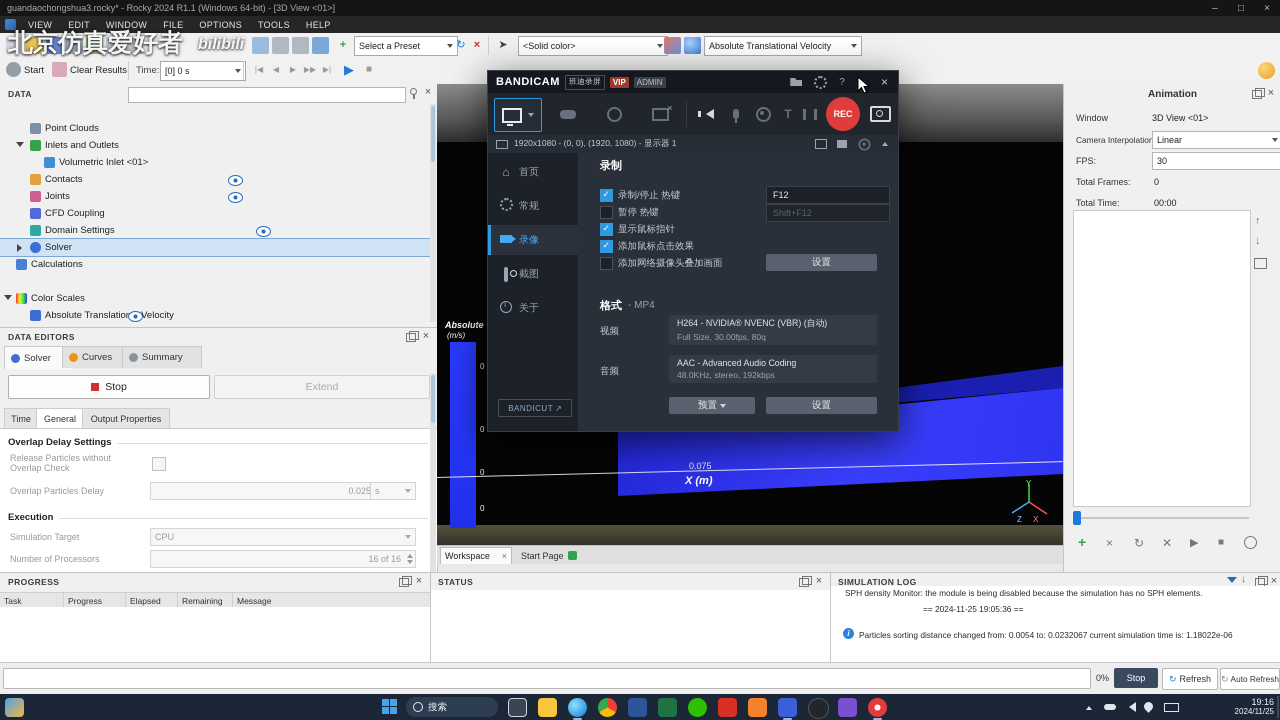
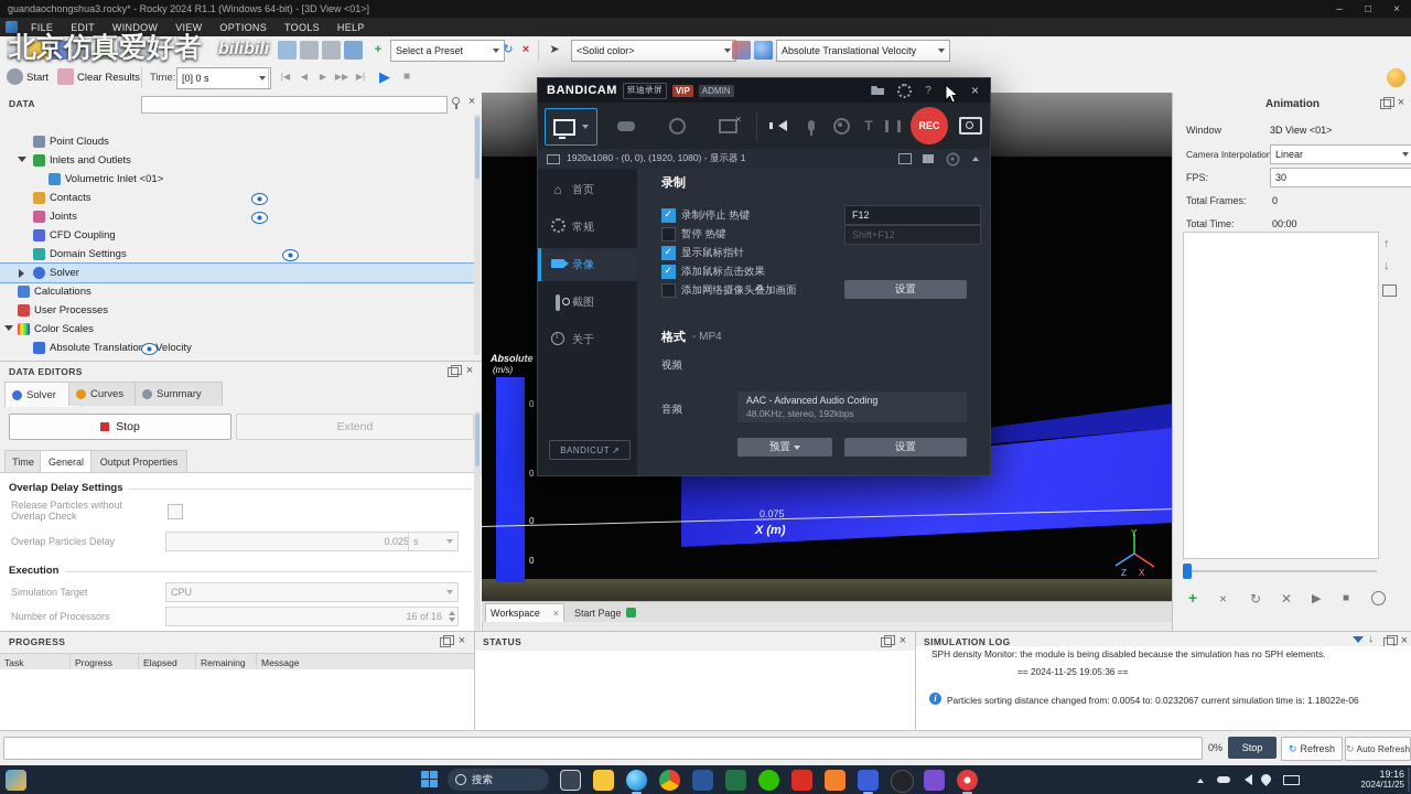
  guandaochongshua3.rocky* - Rocky 2024 R1.1 (Windows 64-bit) - [3D View <01>]
  –
  □
  ×
- VIEW
+ FILE
  EDIT
  WINDOW
- FILE
+ VIEW
  OPTIONS
  TOOLS
  HELP
  +
  Select a Preset
  ↻
  ×
  ➤
  <Solid color>
  Absolute Translational Velocity
  Start
  Clear Results
  Time:
  [0] 0 s
  |◀
  ◀
  ▶
  ▶▶
  ▶|
  ▶
  ■
  DATA
  Point Clouds
  Inlets and Outlets
  Volumetric Inlet <01>
  Contacts
  Joints
  CFD Coupling
  Domain Settings
  Solver
  Calculations
+ User Processes
  Color Scales
  Absolute Translatio Velocity
  DATA EDITORS
  Solver
  Curves
  Summary
  Stop
  Extend
  Time
  General
  Output Properties
  Overlap Delay Settings
  Release Particles without Overlap Check
  Overlap Particles Delay
  0.025
  s
  Execution
  Simulation Target
  CPU
  Number of Processors
  16 of 16
  Absolute
  (m/s)
  0
  0
  0
  0
  0.075
  X (m)
  Y
  Z
  X
  Workspace
  ×
  Start Page
  Animation
  Window
  3D View <01>
  Camera Interpolatio
  Linear
  FPS:
  30
  Total Frames:
  0
  Total Time:
  00:00
  ↑
  ↓
  +
  ×
  ↻
  ✕
  ▶
  ■
  PROGRESS
  Task
  Progress
  Elapsed
  Remaining
  Message
  STATUS
  SIMULATION LOG
  ↓
  SPH density Monitor: the module is being disabled because the simulation has no SPH elements.
  == 2024-11-25 19:05:36 ==
  Particles sorting distance changed from: 0.0054 to: 0.0232067 current simulation time is: 1.18022e-06
  0%
  Stop
  ↻
  Refresh
  ↻
  Auto Refresh
  搜索
  19:16
  2024/11/25
  BANDICAM
  班迪录屏
  VIP
  ADMIN
  ?
  ×
  REC
  1920x1080 - (0, 0), (1920, 1080) - 显示器 1
  首页
  常规
  录像
  截图
  关于
  BANDICUT
  ↗
  录制
  录制/停止 热键
  F12
  暂停 热键
  Shift+F12
  显示鼠标指针
  添加鼠标点击效果
  添加网络摄像头叠加画面
  设置
  格式
  - MP4
  视频
- H264 - NVIDIA® NVENC (VBR) (自动)
- Full Size, 30.00fps, 80q
  音频
  AAC - Advanced Audio Coding
  48.0KHz, stereo, 192kbps
  预置
  设置
  北京仿真爱好者
  bilibili
